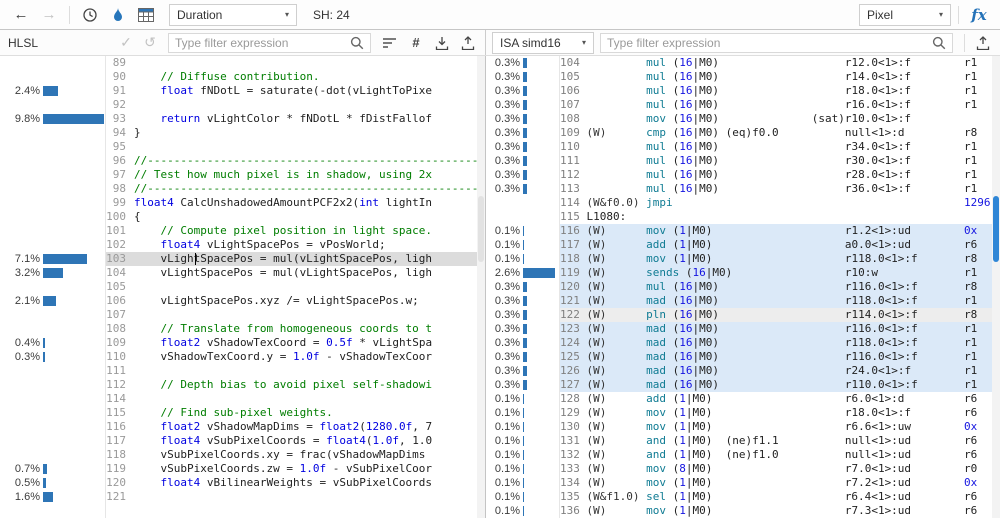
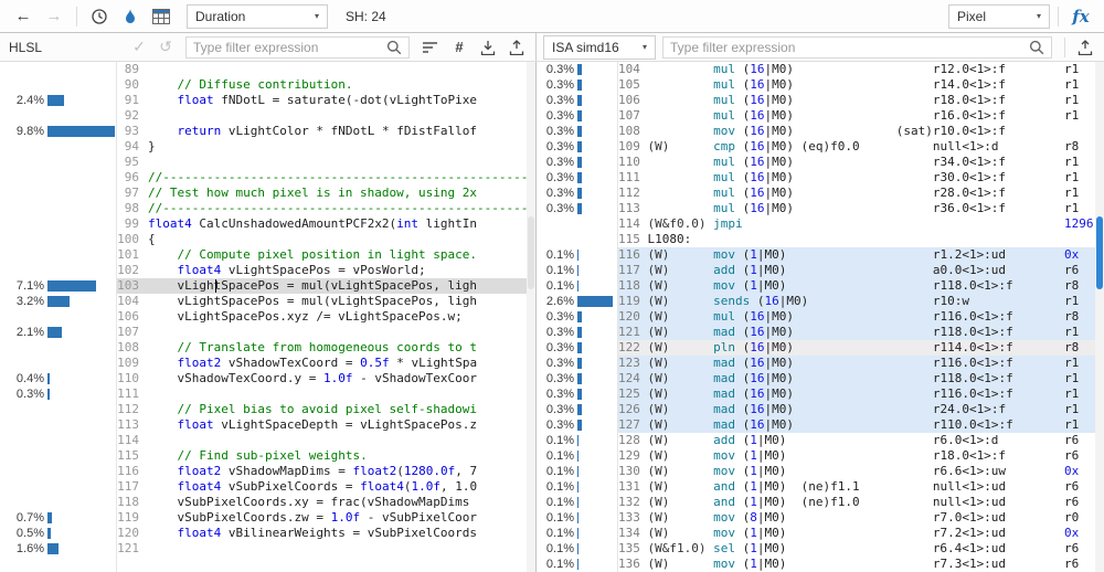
  ←
  →
  Duration
  ▾
  SH: 24
  Pixel
  ▾
  fx
  HLSL
  ✓
  ↺
  Type filter expression
  #
  ISA simd16
  ▾
  Type filter expression
  2.4%
  9.8%
  7.1%
  3.2%
  2.1%
  0.4%
  0.3%
  0.7%
  0.5%
  1.6%
  89
  90 // Diffuse contribution.
  91 float fNDotL = saturate(-dot(vLightToPixe
  92
  93 return vLightColor * fNDotL * fDistFallof
  94 }
  95
  96 //--------------------------------------------------
  97 // Test how much pixel is in shadow, using 2x
  98 //--------------------------------------------------
  99 float4 CalcUnshadowedAmountPCF2x2(int lightIn
  100 {
  101 // Compute pixel position in light space.
  102 float4 vLightSpacePos = vPosWorld;
  103 vLightSpacePos = mul(vLightSpacePos, ligh
  104 vLightSpacePos = mul(vLightSpacePos, ligh
- 105
  106 vLightSpacePos.xyz /= vLightSpacePos.w;
  107
  108 // Translate from homogeneous coords to t
  109 float2 vShadowTexCoord = 0.5f * vLightSpa
  110 vShadowTexCoord.y = 1.0f - vShadowTexCoor
  111
- 112 // Depth bias to avoid pixel self-shadowi
+ 112 // Pixel bias to avoid pixel self-shadowi
+ 113 float vLightSpaceDepth = vLightSpacePos.z
  114
  115 // Find sub-pixel weights.
  116 float2 vShadowMapDims = float2(1280.0f, 7
  117 float4 vSubPixelCoords = float4(1.0f, 1.0
  118 vSubPixelCoords.xy = frac(vShadowMapDims
  119 vSubPixelCoords.zw = 1.0f - vSubPixelCoor
  120 float4 vBilinearWeights = vSubPixelCoords
  121
  0.3%
  0.3%
  0.3%
  0.3%
  0.3%
  0.3%
  0.3%
  0.3%
  0.3%
  0.3%
  0.1%
  0.1%
  0.1%
  2.6%
  0.3%
  0.3%
  0.3%
  0.3%
  0.3%
  0.3%
  0.3%
  0.3%
  0.1%
  0.1%
  0.1%
  0.1%
  0.1%
  0.1%
  0.1%
  0.1%
  0.1%
  104 mul (16|M0) r12.0<1>:f r1
  105 mul (16|M0) r14.0<1>:f r1
  106 mul (16|M0) r18.0<1>:f r1
  107 mul (16|M0) r16.0<1>:f r1
  108 mov (16|M0) (sat)r10.0<1>:f
  109 (W) cmp (16|M0) (eq)f0.0 null<1>:d r8
  110 mul (16|M0) r34.0<1>:f r1
  111 mul (16|M0) r30.0<1>:f r1
  112 mul (16|M0) r28.0<1>:f r1
  113 mul (16|M0) r36.0<1>:f r1
  114 (W&f0.0) jmpi 1296
  115 L1080:
  116 (W) mov (1|M0) r1.2<1>:ud 0x
  117 (W) add (1|M0) a0.0<1>:ud r6
  118 (W) mov (1|M0) r118.0<1>:f r8
  119 (W) sends (16|M0) r10:w r1
  120 (W) mul (16|M0) r116.0<1>:f r8
  121 (W) mad (16|M0) r118.0<1>:f r1
  122 (W) pln (16|M0) r114.0<1>:f r8
  123 (W) mad (16|M0) r116.0<1>:f r1
  124 (W) mad (16|M0) r118.0<1>:f r1
  125 (W) mad (16|M0) r116.0<1>:f r1
  126 (W) mad (16|M0) r24.0<1>:f r1
  127 (W) mad (16|M0) r110.0<1>:f r1
  128 (W) add (1|M0) r6.0<1>:d r6
  129 (W) mov (1|M0) r18.0<1>:f r6
  130 (W) mov (1|M0) r6.6<1>:uw 0x
  131 (W) and (1|M0) (ne)f1.1 null<1>:ud r6
  132 (W) and (1|M0) (ne)f1.0 null<1>:ud r6
  133 (W) mov (8|M0) r7.0<1>:ud r0
  134 (W) mov (1|M0) r7.2<1>:ud 0x
  135 (W&f1.0) sel (1|M0) r6.4<1>:ud r6
  136 (W) mov (1|M0) r7.3<1>:ud r6
